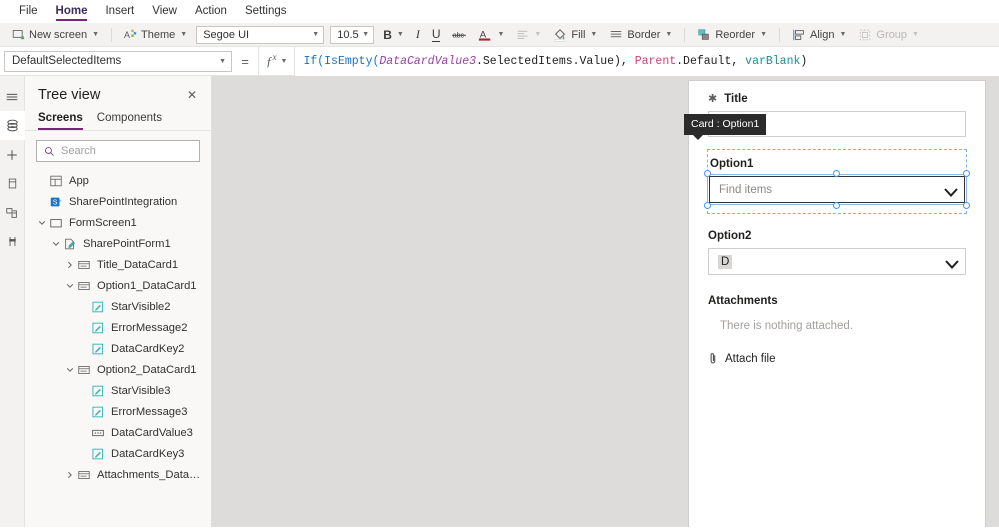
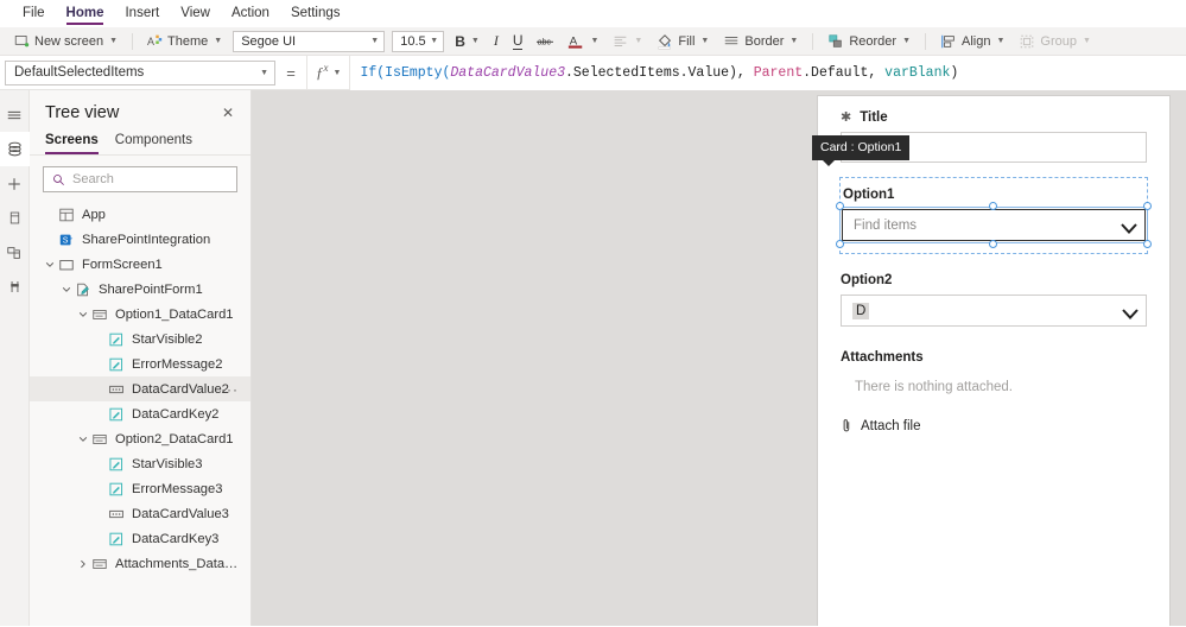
  File
  Home
  Insert
  View
  Action
  Settings
  New screen
  A
  Theme
  Segoe UI
  10.5
  B
  I
  U
  A
  Fill
  Border
  Reorder
  Align
  Group
  DefaultSelectedItems
  =
  ƒx
  If(IsEmpty(DataCardValue3.SelectedItems.Value), Parent.Default, varBlank)
  Tree view
  ✕
  Screens
  Components
  Search
  App
  SharePointIntegration
  FormScreen1
  SharePointForm1
- Title_DataCard1
  Option1_DataCard1
  StarVisible2
  ErrorMessage2
+ DataCardValue2
+ ···
  DataCardKey2
  Option2_DataCard1
  StarVisible3
  ErrorMessage3
  DataCardValue3
  DataCardKey3
  Attachments_DataCa
  ✱
  Title
  Option1
  Find items
  Option2
  D
  Attachments
  There is nothing attached.
  Attach file
  Card : Option1
